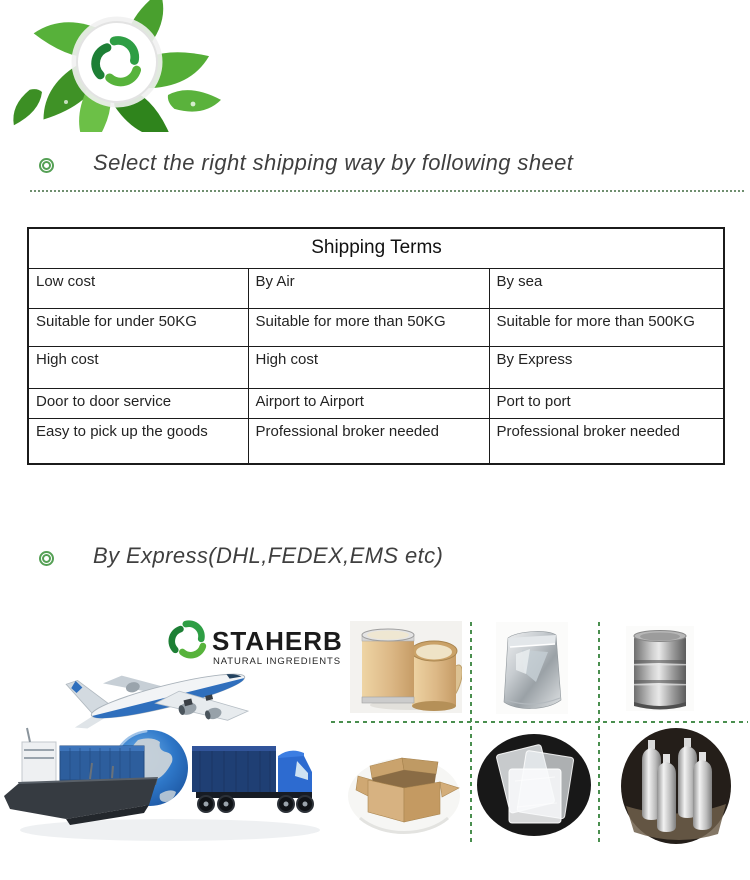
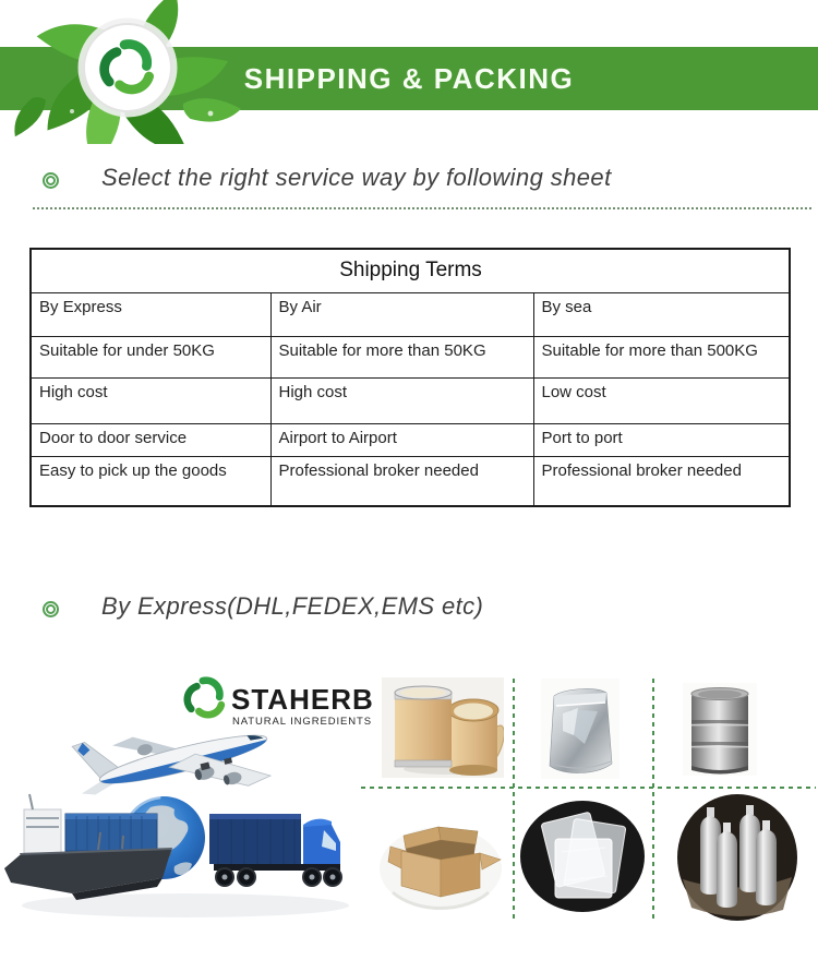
+ SHIPPING & PACKING
- Select the right shipping way by following sheet
+ Select the right service way by following sheet
  Shipping Terms
- Low cost	By Air	By sea
+ By Express	By Air	By sea
  Suitable for under 50KG	Suitable for more than 50KG	Suitable for more than 500KG
- High cost	High cost	By Express
+ High cost	High cost	Low cost
  Door to door service	Airport to Airport	Port to port
  Easy to pick up the goods	Professional broker needed	Professional broker needed
  By Express(DHL,FEDEX,EMS etc)
  STAHERB
  NATURAL INGREDIENTS
